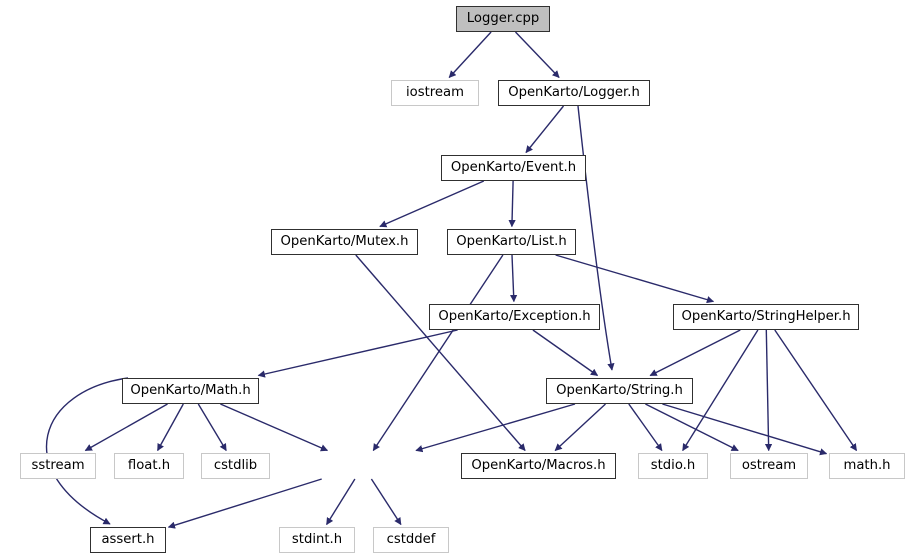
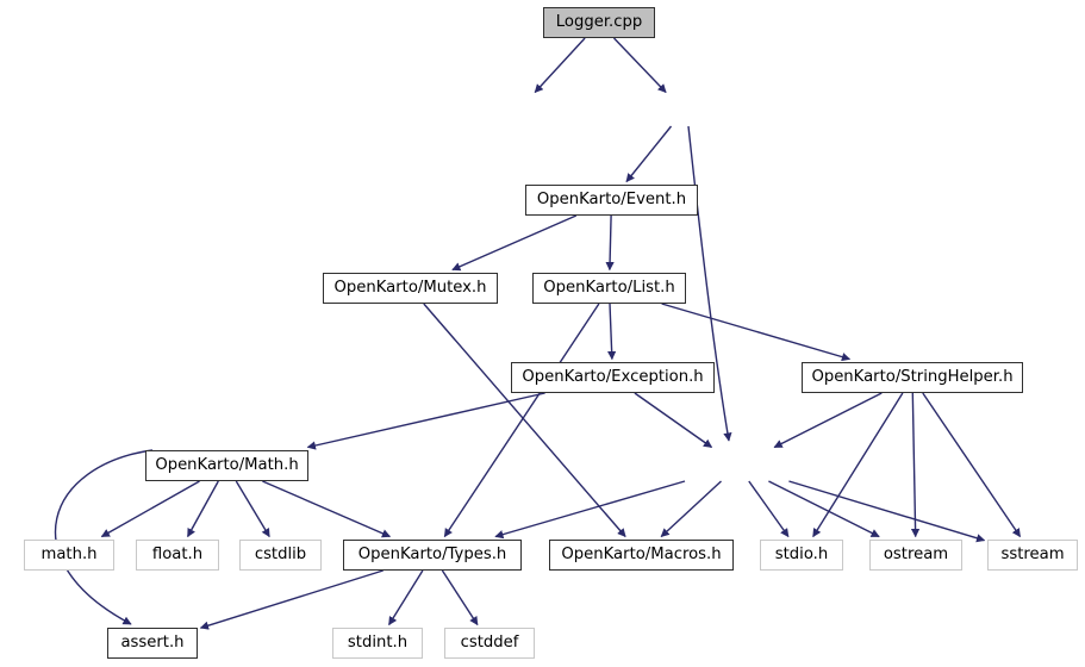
  Logger.cpp
- iostream
- OpenKarto/Logger.h
  OpenKarto/Event.h
  OpenKarto/Mutex.h
  OpenKarto/List.h
  OpenKarto/Exception.h
  OpenKarto/StringHelper.h
  OpenKarto/Math.h
- OpenKarto/String.h
- sstream
+ math.h
  float.h
  cstdlib
+ OpenKarto/Types.h
  OpenKarto/Macros.h
  stdio.h
  ostream
- math.h
+ sstream
  assert.h
  stdint.h
  cstddef
